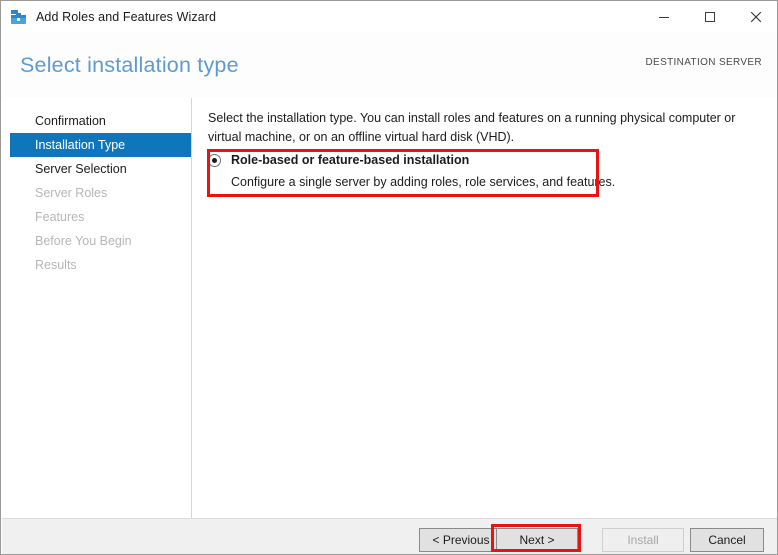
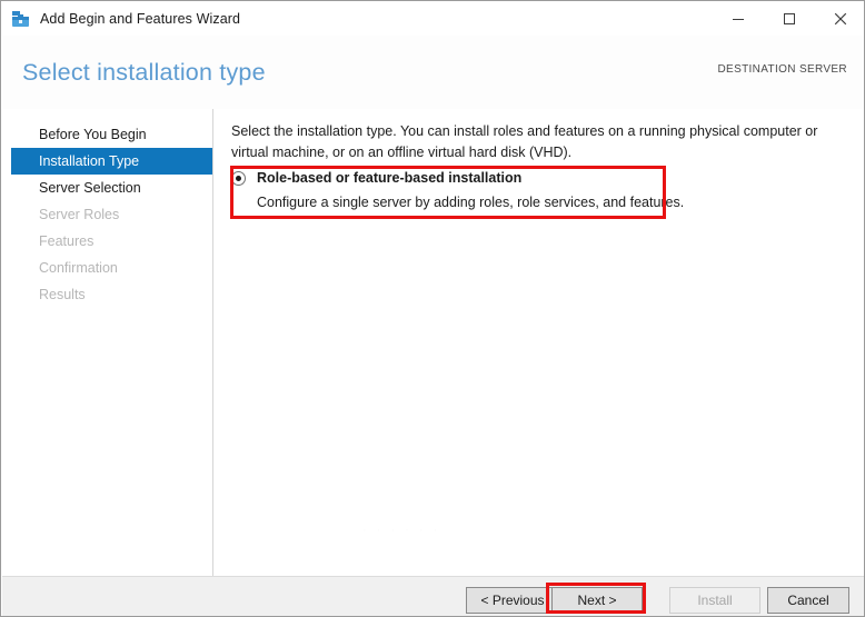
- Add Roles and Features Wizard
+ Add Begin and Features Wizard
  Select installation type
  DESTINATION SERVER
- Confirmation
+ Before You Begin
  Installation Type
  Server Selection
  Server Roles
  Features
- Before You Begin
+ Confirmation
  Results
  Select the installation type. You can install roles and features on a running physical computer or virtual machine, or on an offline virtual hard disk (VHD).
  Role-based or feature-based installation
  Configure a single server by adding roles, role services, and features.
  < Previous
  Next >
  Install
  Cancel
